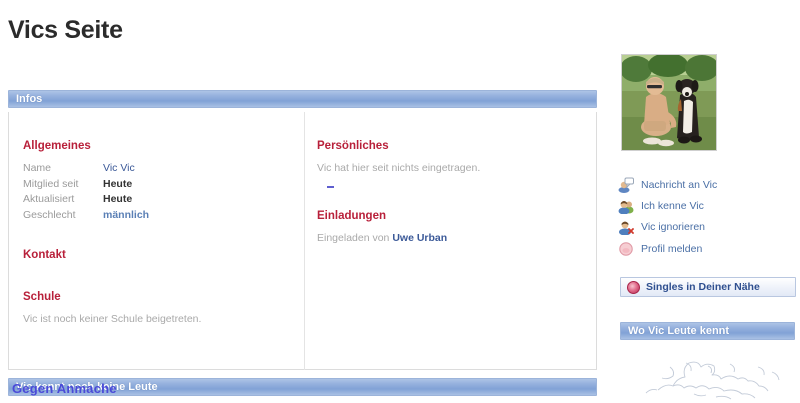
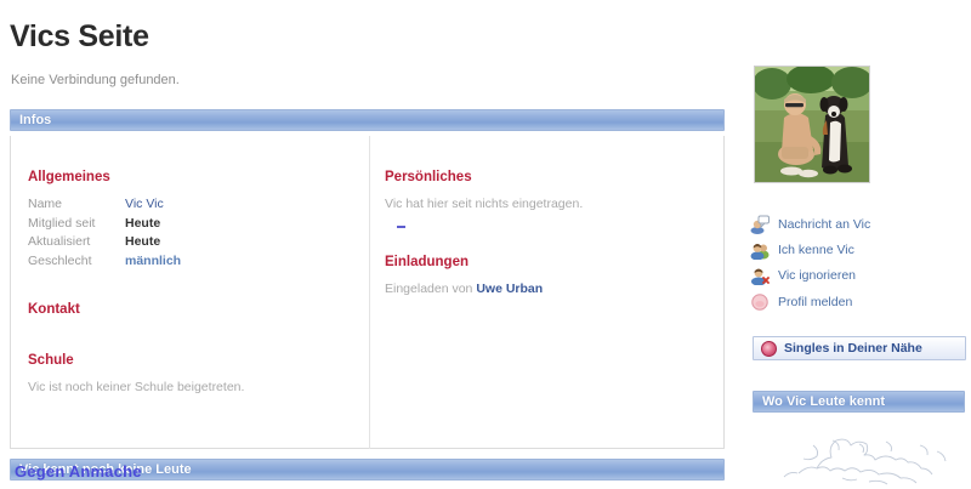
  Vics Seite
+ Keine Verbindung gefunden.
  Infos
  Allgemeines
  Name
  Vic Vic
  Mitglied seit
  Heute
  Aktualisiert
  Heute
  Geschlecht
  männlich
  Kontakt
  Schule
  Vic ist noch keiner Schule beigetreten.
  Persönliches
  Vic hat hier seit nichts eingetragen.
  Einladungen
  Eingeladen von Uwe Urban
  Vic kennt noch keine Leute
  Nachricht an Vic
  Ich kenne Vic
  Vic ignorieren
  Profil melden
  Singles in Deiner Nähe
  Wo Vic Leute kennt
  Gegen Anmache
